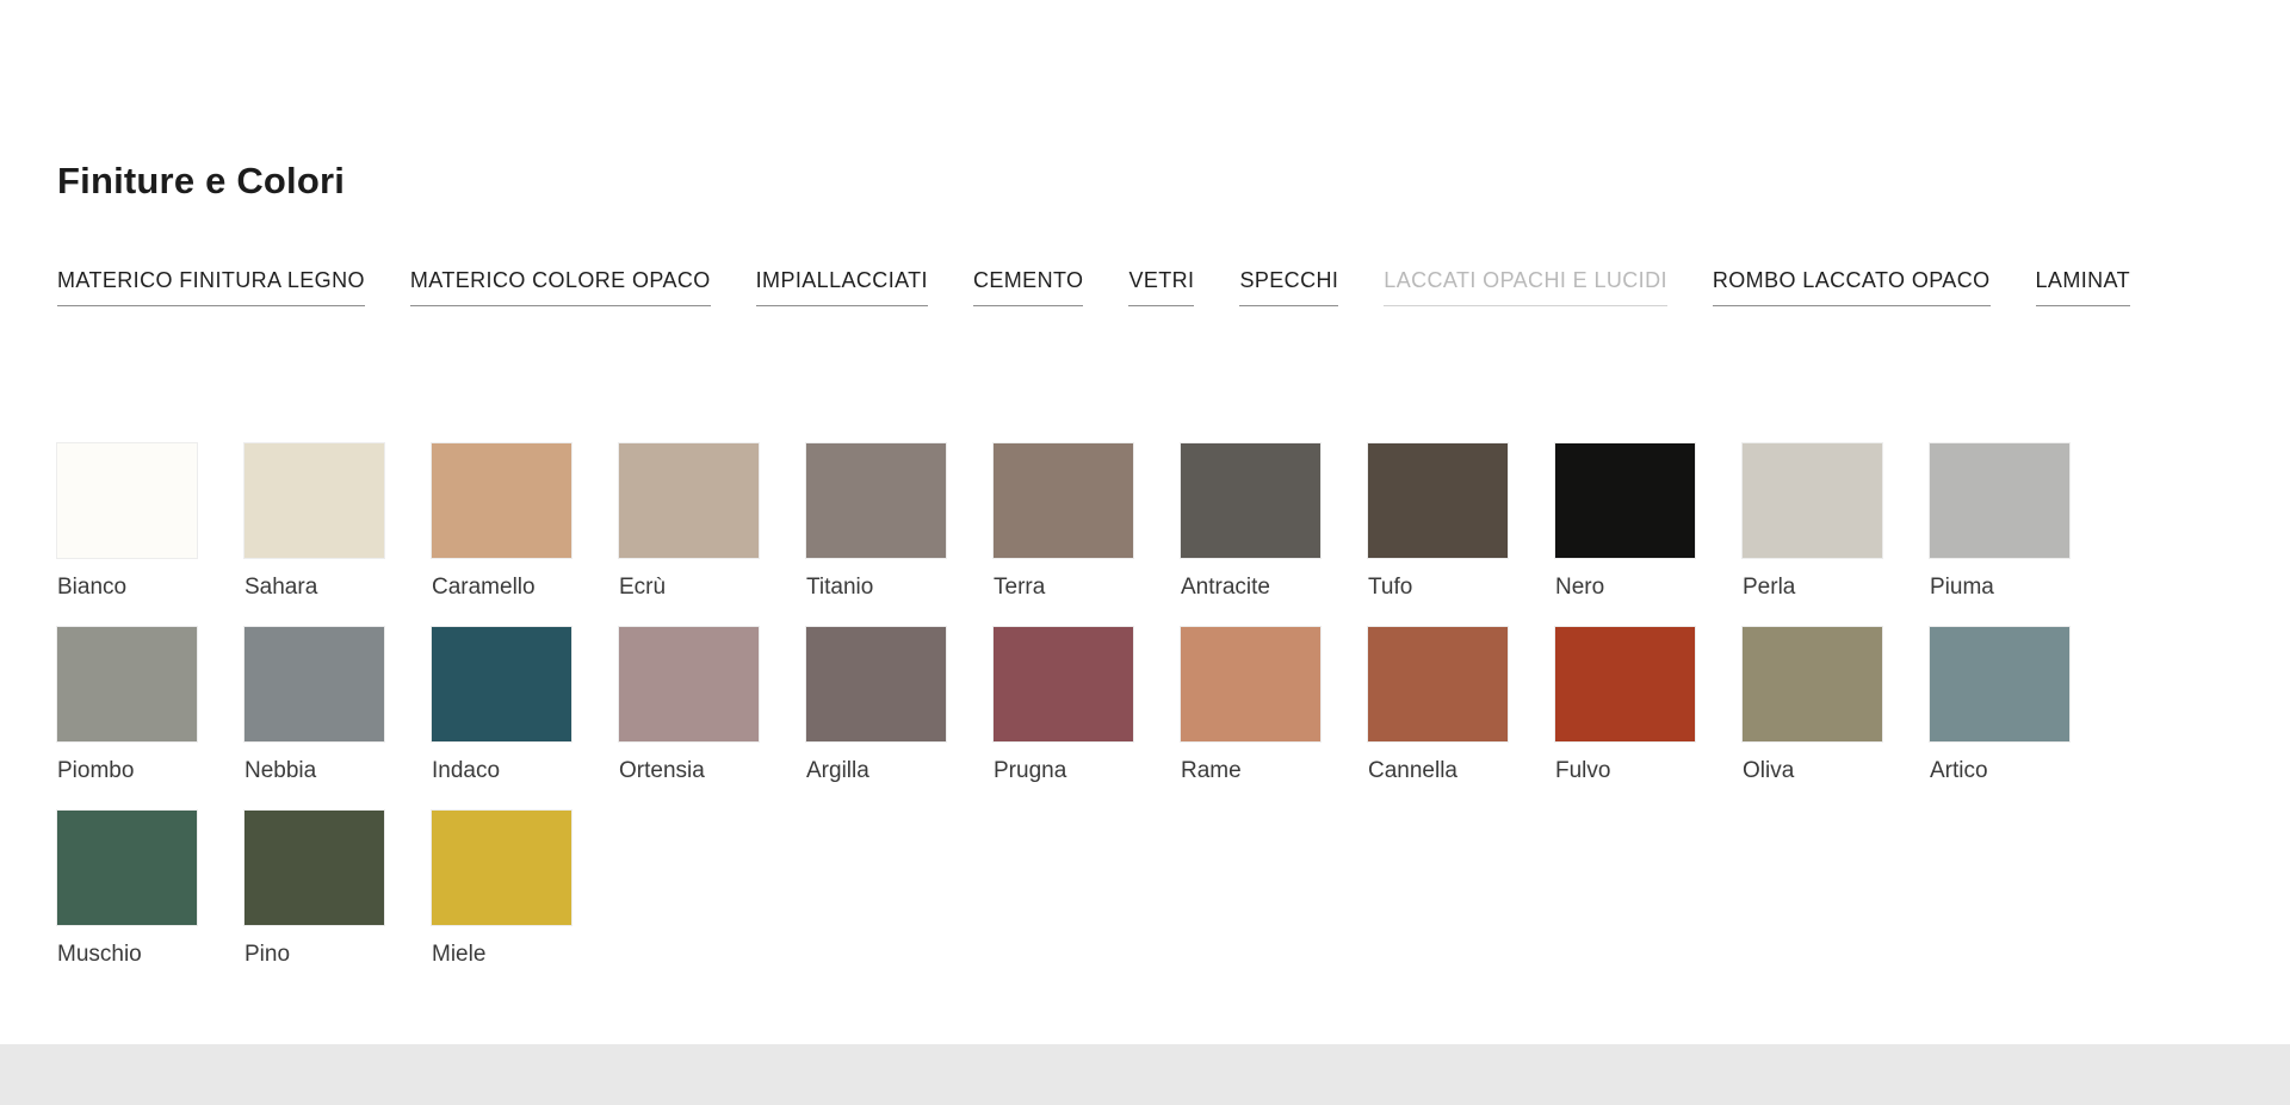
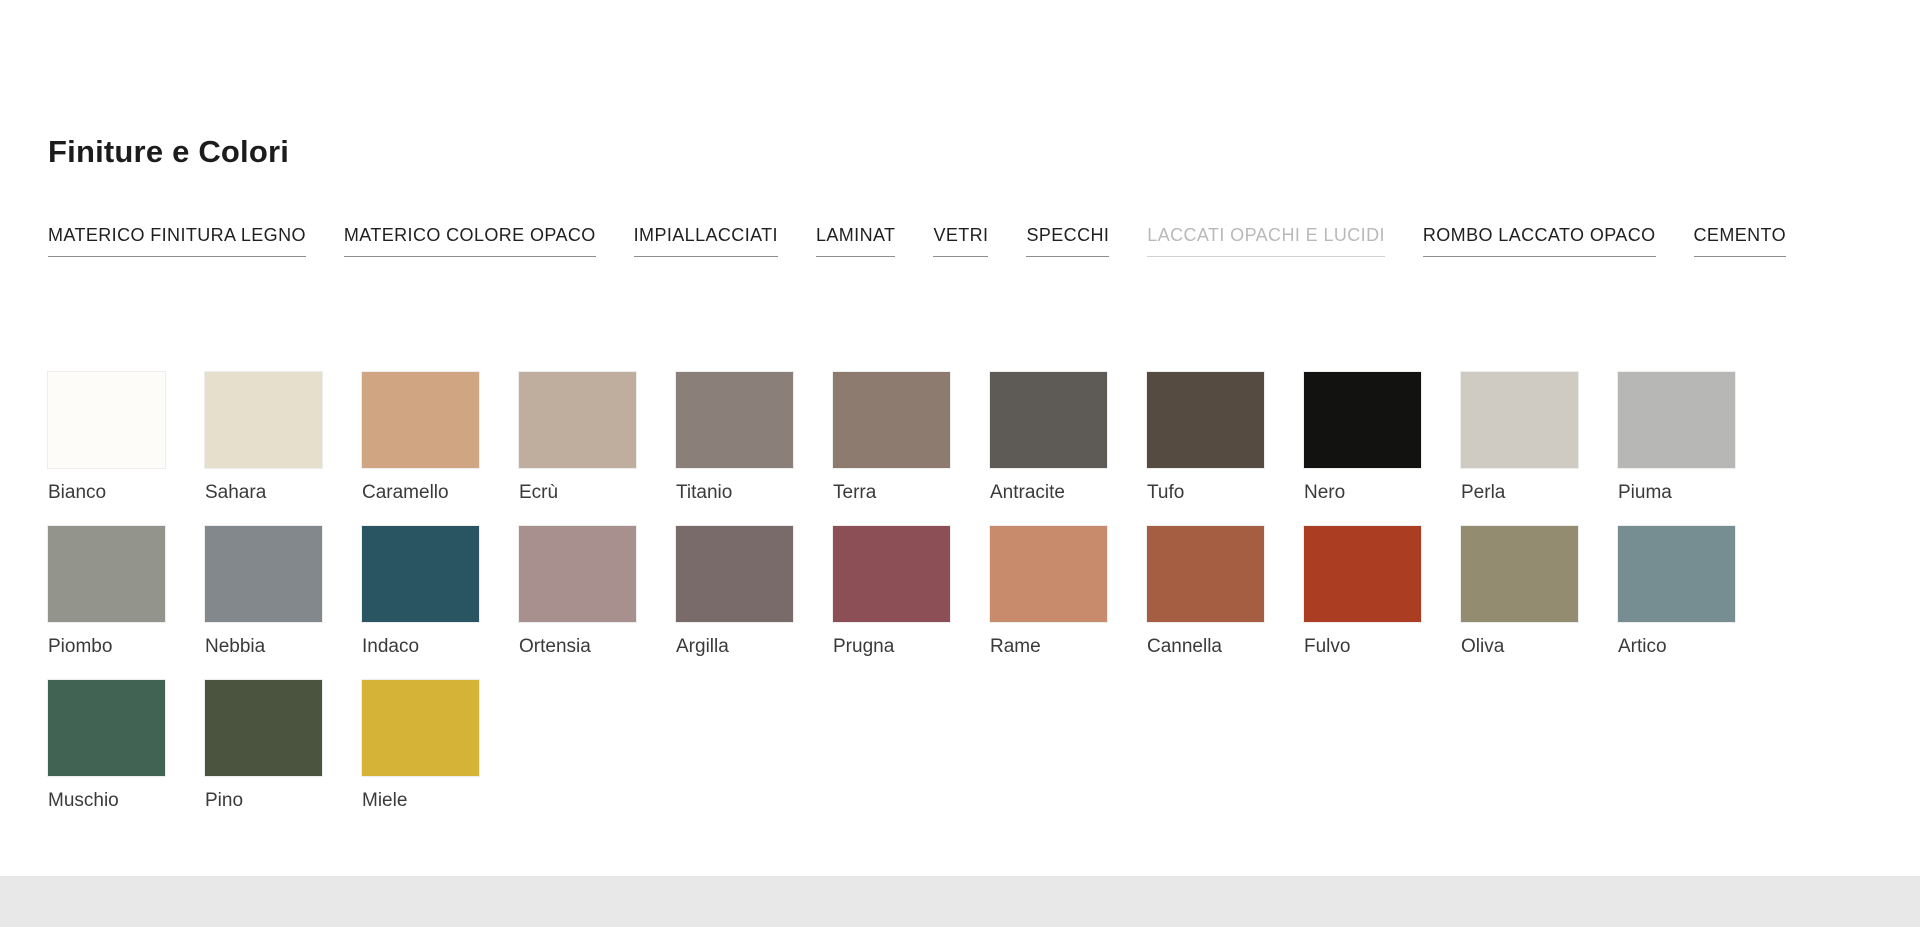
  Finiture e Colori
  MATERICO FINITURA LEGNO
  MATERICO COLORE OPACO
  IMPIALLACCIATI
- CEMENTO
+ LAMINAT
  VETRI
  SPECCHI
  LACCATI OPACHI E LUCIDI
  ROMBO LACCATO OPACO
- LAMINAT
+ CEMENTO
  Bianco
  Sahara
  Caramello
  Ecrù
  Titanio
  Terra
  Antracite
  Tufo
  Nero
  Perla
  Piuma
  Piombo
  Nebbia
  Indaco
  Ortensia
  Argilla
  Prugna
  Rame
  Cannella
  Fulvo
  Oliva
  Artico
  Muschio
  Pino
  Miele
